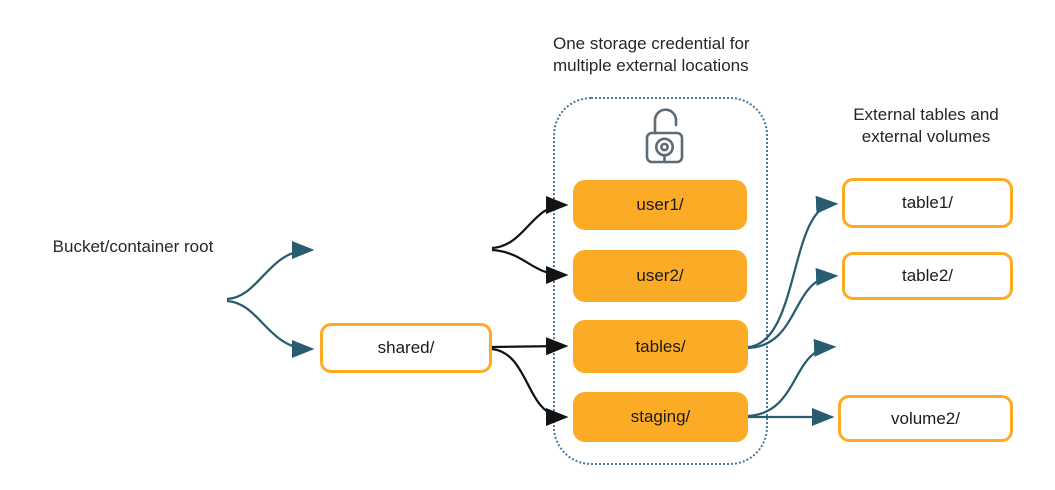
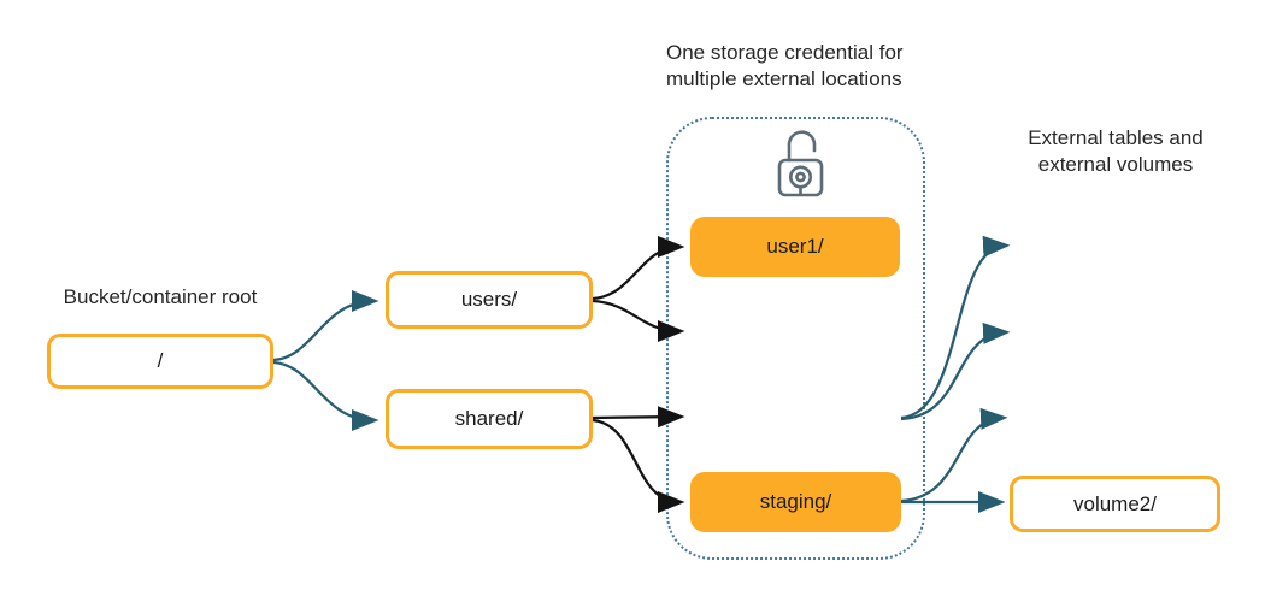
  Bucket/container root
  One storage credential for
  multiple external locations
  External tables and
  external volumes
+ /
+ users/
  shared/
  user1/
- user2/
- tables/
  staging/
- table1/
- table2/
  volume2/
